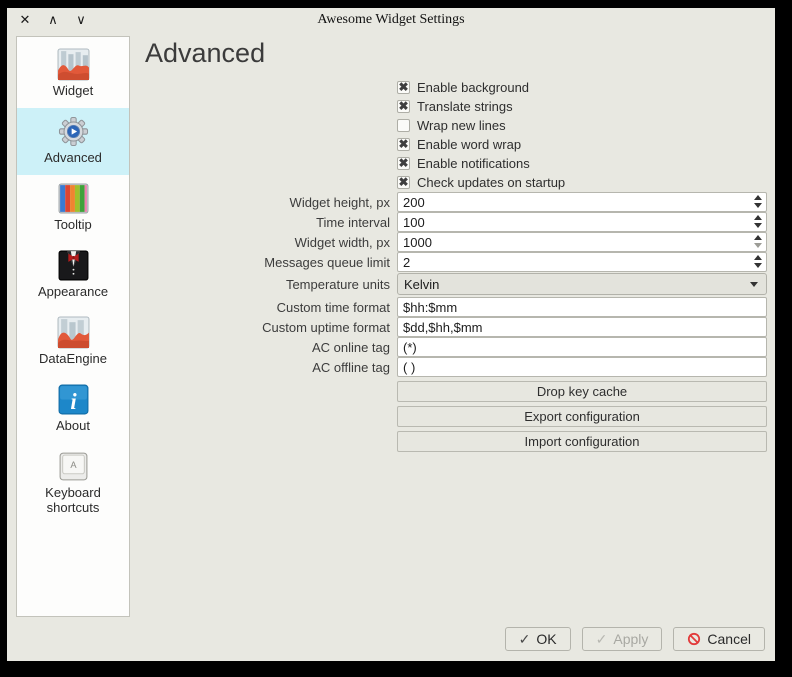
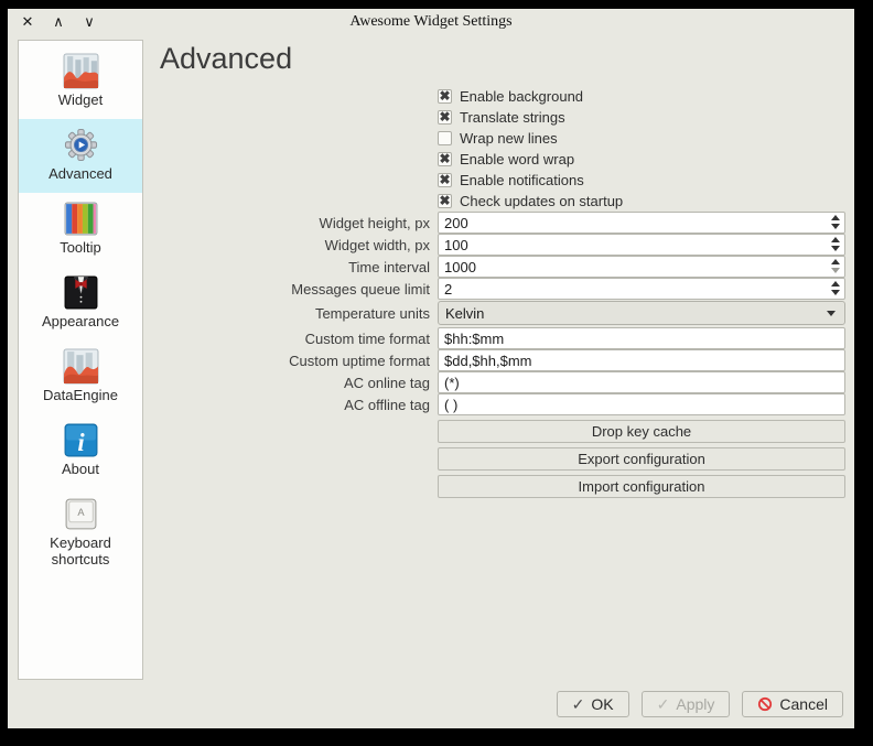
  ✕
  ∧
  ∨
  Awesome Widget Settings
  Widget
  Advanced
  Tooltip
  Appearance
  DataEngine
  i
  About
  A
  Keyboard
  shortcuts
  Advanced
  ✖
  Enable background
  ✖
  Translate strings
  Wrap new lines
  ✖
  Enable word wrap
  ✖
  Enable notifications
  ✖
  Check updates on startup
  Widget height, px
  200
- Time interval
+ Widget width, px
  100
- Widget width, px
+ Time interval
  1000
  Messages queue limit
  2
  Temperature units
  Kelvin
  Custom time format
  $hh:$mm
  Custom uptime format
  $dd,$hh,$mm
  AC online tag
  (*)
  AC offline tag
  ( )
  Drop key cache
  Export configuration
  Import configuration
  ✓
  OK
  ✓
  Apply
  Cancel
